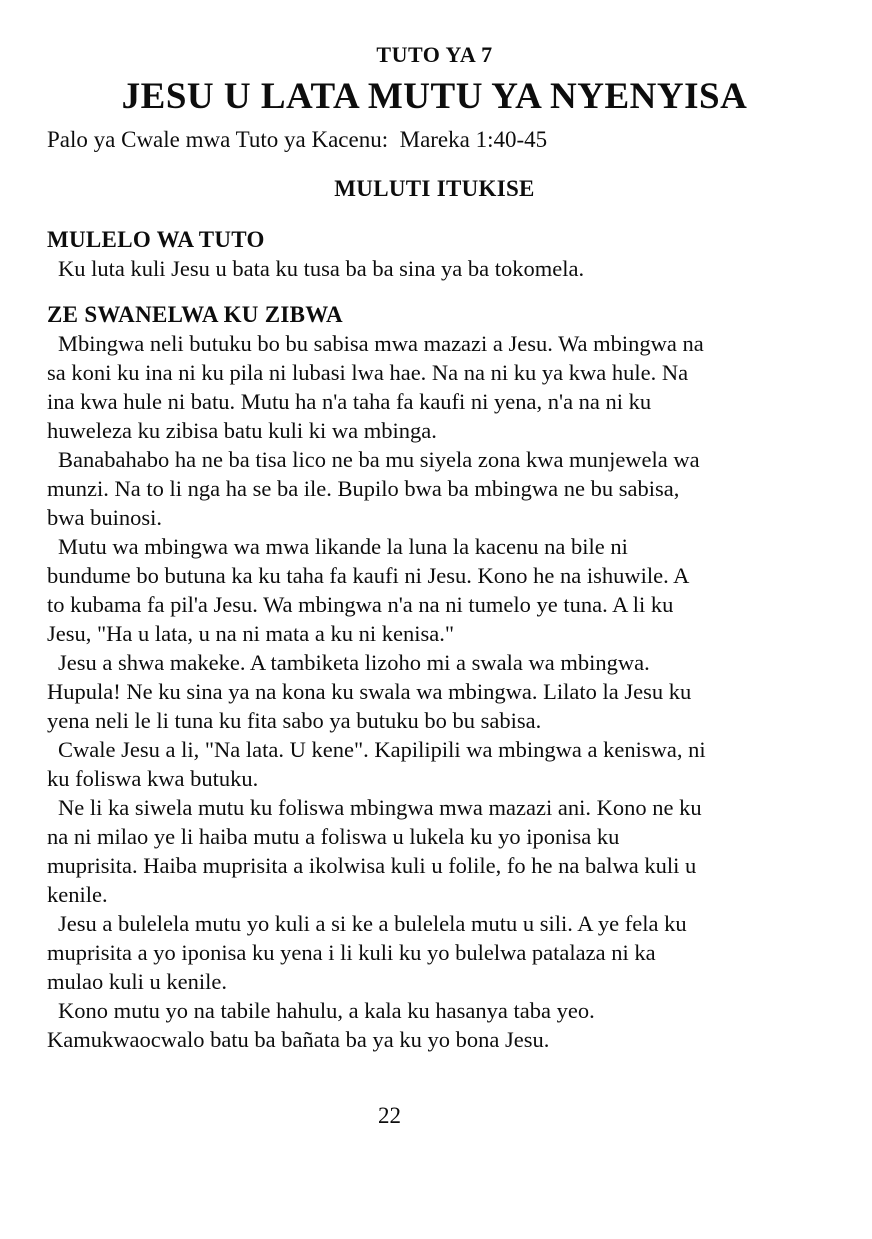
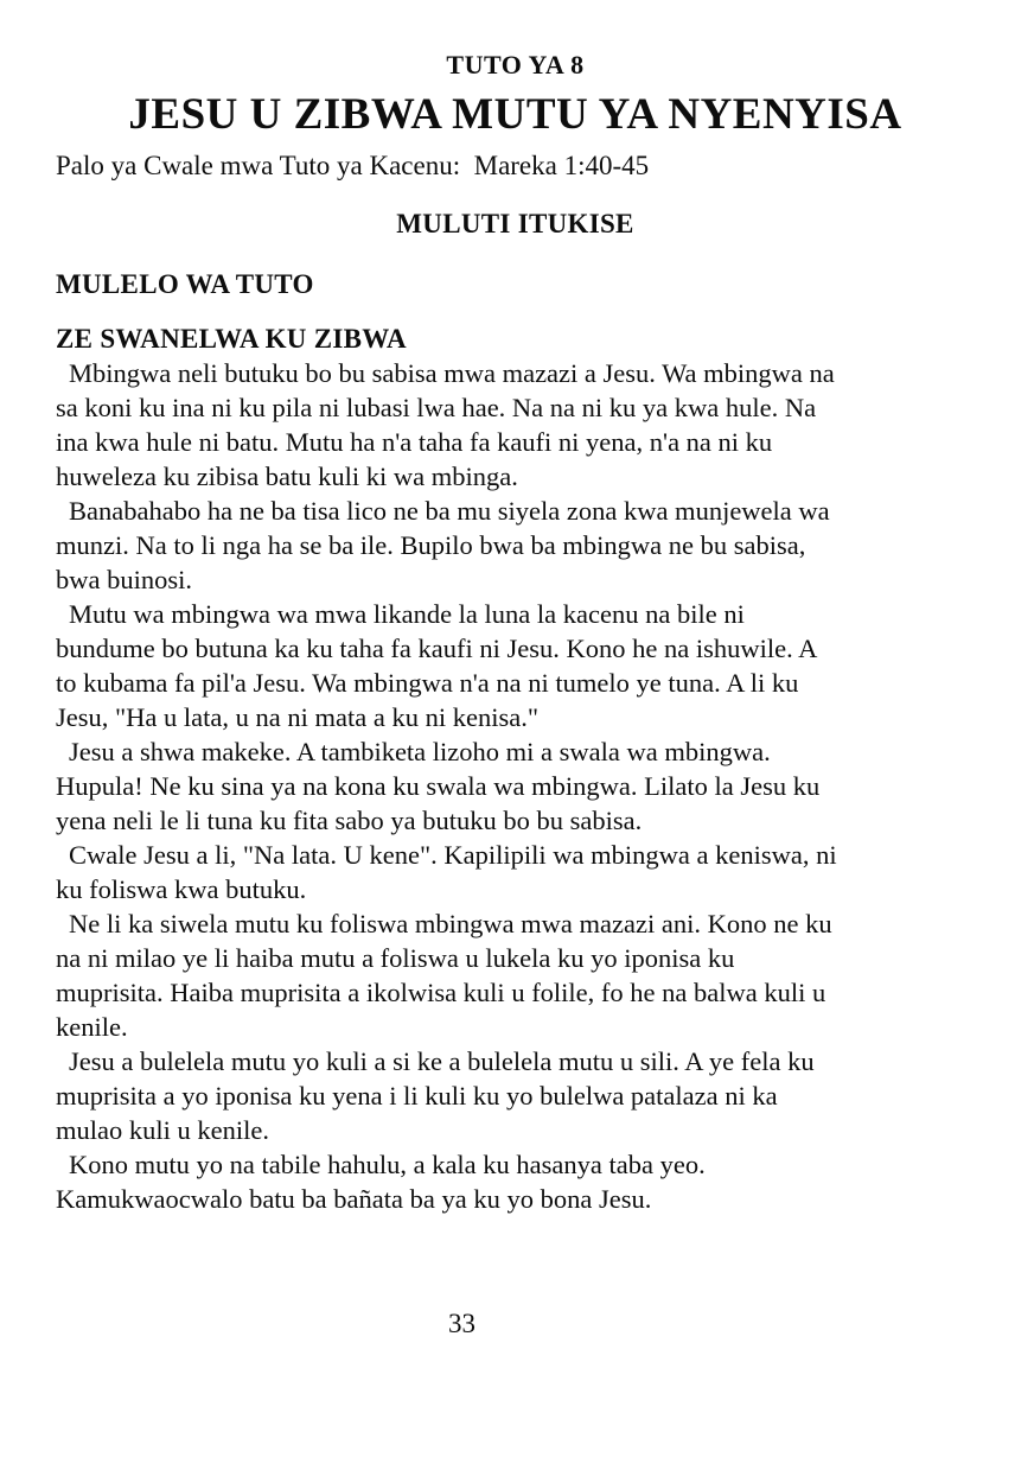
- TUTO YA 7
+ TUTO YA 8
- JESU U LATA MUTU YA NYENYISA
+ JESU U ZIBWA MUTU YA NYENYISA
  Palo ya Cwale mwa Tuto ya Kacenu: Mareka 1:40-45
  MULUTI ITUKISE
  MULELO WA TUTO
- Ku luta kuli Jesu u bata ku tusa ba ba sina ya ba tokomela.
  ZE SWANELWA KU ZIBWA
  Mbingwa neli butuku bo bu sabisa mwa mazazi a Jesu. Wa mbingwa na
  sa koni ku ina ni ku pila ni lubasi lwa hae. Na na ni ku ya kwa hule. Na
  ina kwa hule ni batu. Mutu ha n'a taha fa kaufi ni yena, n'a na ni ku
  huweleza ku zibisa batu kuli ki wa mbinga.
  Banabahabo ha ne ba tisa lico ne ba mu siyela zona kwa munjewela wa
  munzi. Na to li nga ha se ba ile. Bupilo bwa ba mbingwa ne bu sabisa,
  bwa buinosi.
  Mutu wa mbingwa wa mwa likande la luna la kacenu na bile ni
  bundume bo butuna ka ku taha fa kaufi ni Jesu. Kono he na ishuwile. A
  to kubama fa pil'a Jesu. Wa mbingwa n'a na ni tumelo ye tuna. A li ku
  Jesu, "Ha u lata, u na ni mata a ku ni kenisa."
  Jesu a shwa makeke. A tambiketa lizoho mi a swala wa mbingwa.
  Hupula! Ne ku sina ya na kona ku swala wa mbingwa. Lilato la Jesu ku
  yena neli le li tuna ku fita sabo ya butuku bo bu sabisa.
  Cwale Jesu a li, "Na lata. U kene". Kapilipili wa mbingwa a keniswa, ni
  ku foliswa kwa butuku.
  Ne li ka siwela mutu ku foliswa mbingwa mwa mazazi ani. Kono ne ku
  na ni milao ye li haiba mutu a foliswa u lukela ku yo iponisa ku
  muprisita. Haiba muprisita a ikolwisa kuli u folile, fo he na balwa kuli u
  kenile.
  Jesu a bulelela mutu yo kuli a si ke a bulelela mutu u sili. A ye fela ku
  muprisita a yo iponisa ku yena i li kuli ku yo bulelwa patalaza ni ka
  mulao kuli u kenile.
  Kono mutu yo na tabile hahulu, a kala ku hasanya taba yeo.
  Kamukwaocwalo batu ba bañata ba ya ku yo bona Jesu.
- 22
+ 33
